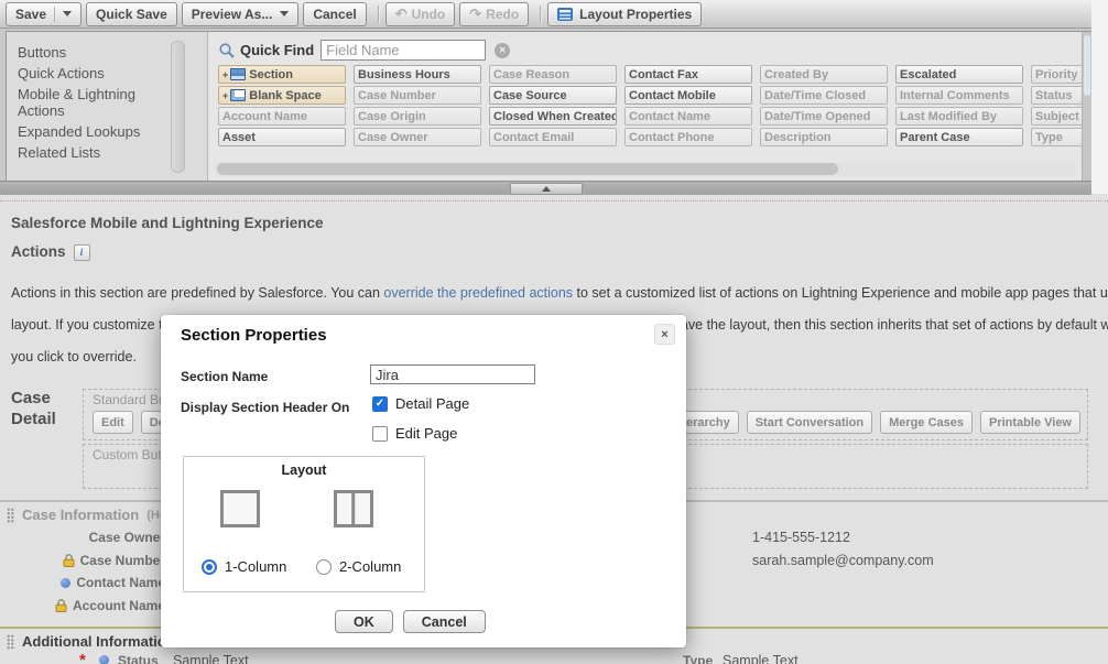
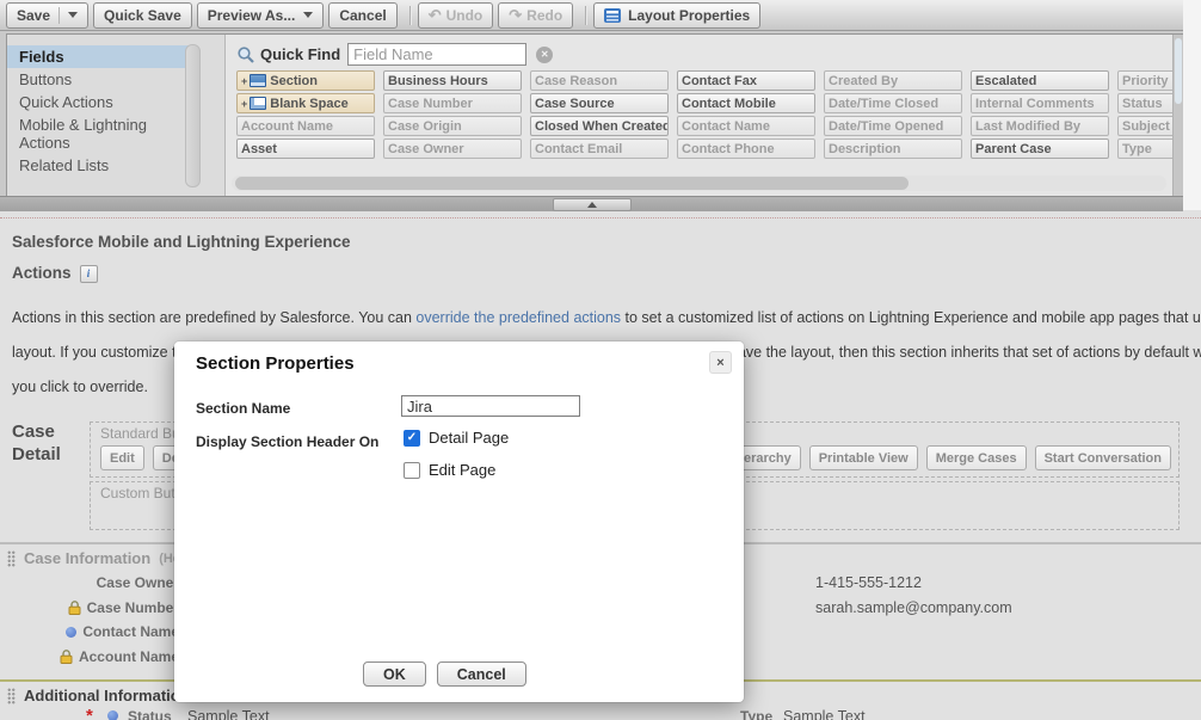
  Save
  Quick Save
  Preview As...
  Cancel
  ↶
  Undo
  ↷
  Redo
  Layout Properties
+ Fields
  Buttons
  Quick Actions
  Mobile & Lightning Actions
- Expanded Lookups
  Related Lists
  Quick Find
  Field Name
  +
  Section
  +
  Blank Space
  Account Name
  Asset
  Business Hours
  Case Number
  Case Origin
  Case Owner
  Case Reason
  Case Source
  Closed When Created
  Contact Email
  Contact Fax
  Contact Mobile
  Contact Name
  Contact Phone
  Created By
  Date/Time Closed
  Date/Time Opened
  Description
  Escalated
  Internal Comments
  Last Modified By
  Parent Case
  Priority
  Status
  Subject
  Type
  Salesforce Mobile and Lightning Experience
  Actions
  i
  Actions in this section are predefined by Salesforce. You can override the predefined actions to set a customized list of actions on Lightning Experience and mobile app pages that u
  you click to override.
  Case Detail
  Standard B
  Edit
- Start Conversation
+ Printable View
  Merge Cases
- Printable View
+ Start Conversation
  Custom Bu
  Case Information
  Case Owne
  Case Numbe
  Contact Nam
  Account Nam
  1-415-555-1212
  sarah.sample@company.com
  Additional Informati
  *
  Status
  Sample Text
  Type
  Sample Text
  Section Properties
  ×
  Section Name
  Jira
  Display Section Header On
  Detail Page
  Edit Page
- Layout
- 1-Column
- 2-Column
  OK
  Cancel
